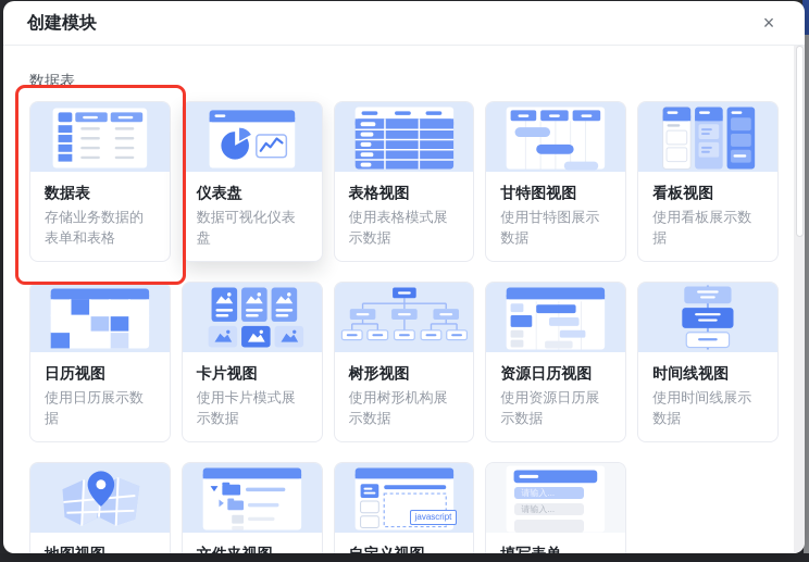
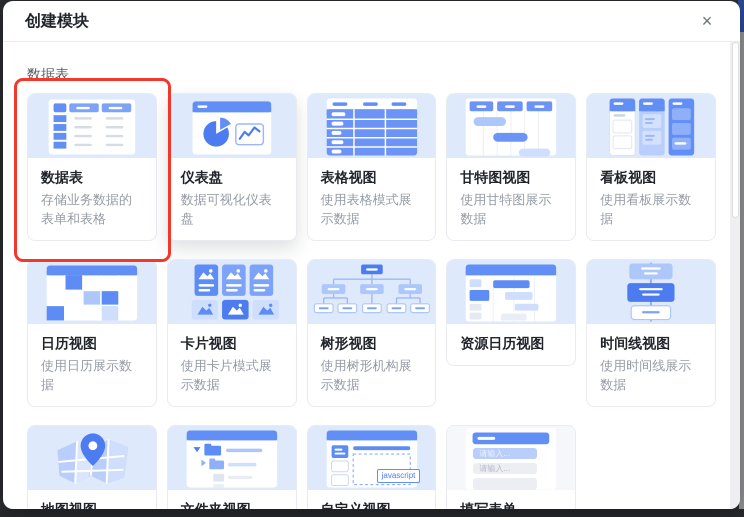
  创建模块
  ×
  数据表
  数据表
  存储业务数据的表单和表格
  仪表盘
  数据可视化仪表盘
  表格视图
  使用表格模式展示数据
  甘特图视图
  使用甘特图展示数据
  看板视图
  使用看板展示数据
  日历视图
  使用日历展示数据
  卡片视图
  使用卡片模式展示数据
  树形视图
  使用树形机构展示数据
  资源日历视图
- 使用资源日历展示数据
  时间线视图
  使用时间线展示数据
  javascript
  请输入...
  请输入...
